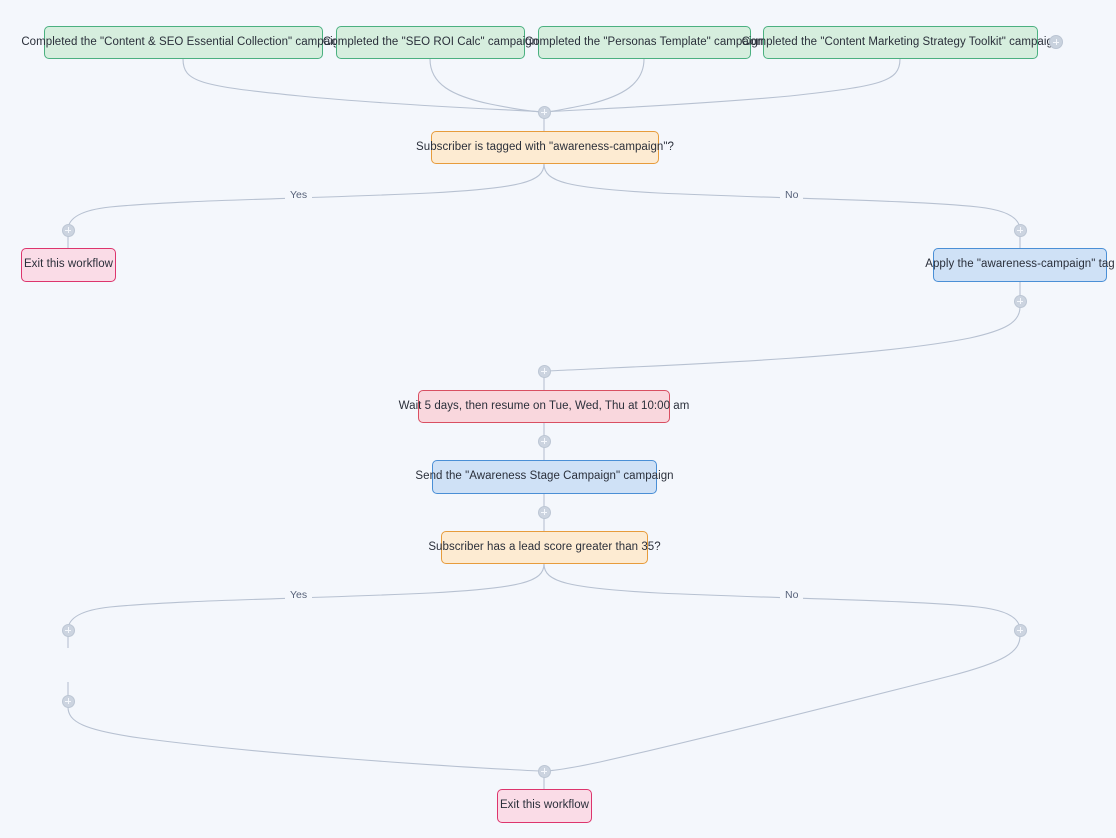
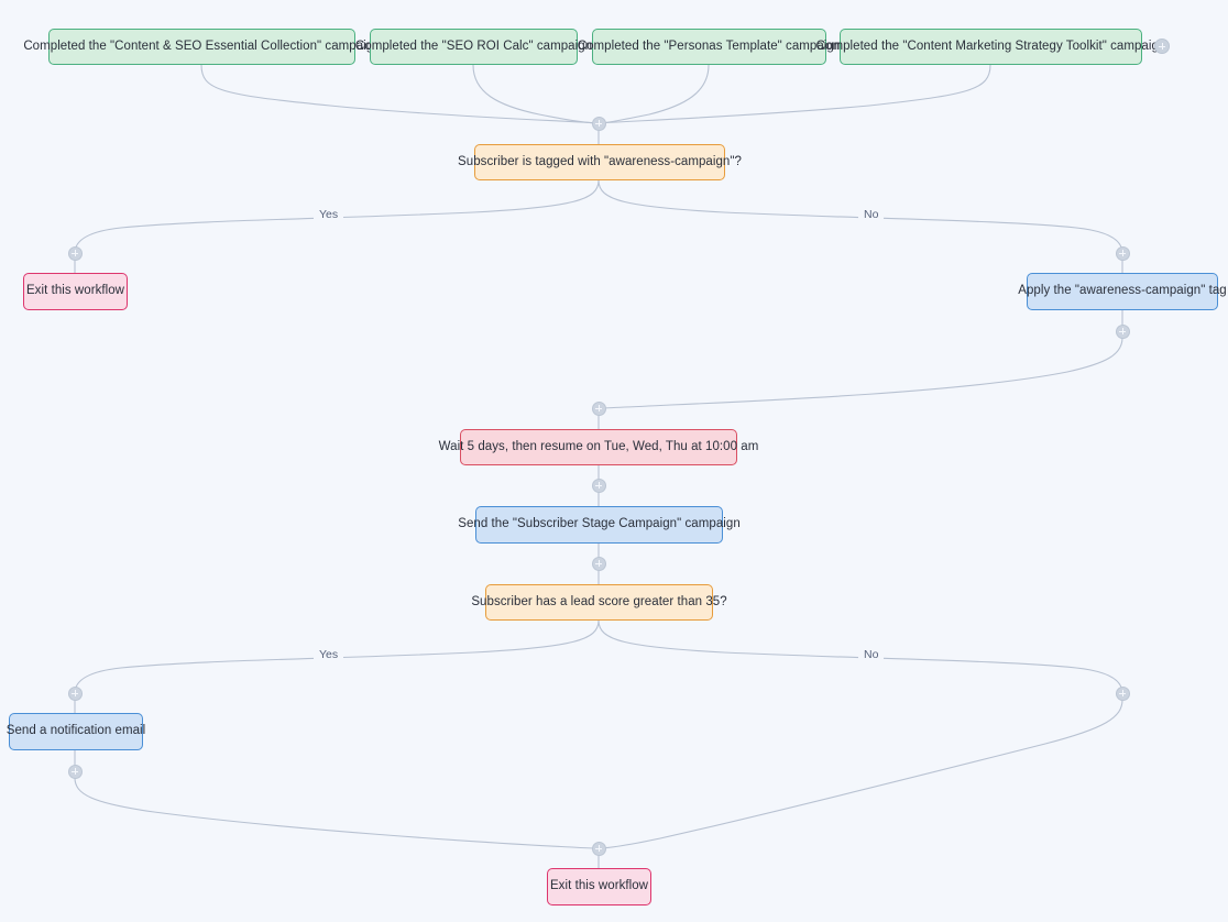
  Completed the "Content & SEO Essential Collection" campai
  Completed the "SEO ROI Calc" campaign
  Completed the "Personas Template" campaign
  Completed the "Content Marketing Strategy Toolkit" campai
  Subscriber is tagged with "awareness-campaign"?
  Exit this workflow
  Apply the "awareness-campaign" tag
  Wait 5 days, then resume on Tue, Wed, Thu at 10:00 am
- Send the "Awareness Stage Campaign" campaign
+ Send the "Subscriber Stage Campaign" campaign
  Subscriber has a lead score greater than 35?
+ Send a notification email
  Exit this workflow
  Yes
  No
  Yes
  No
